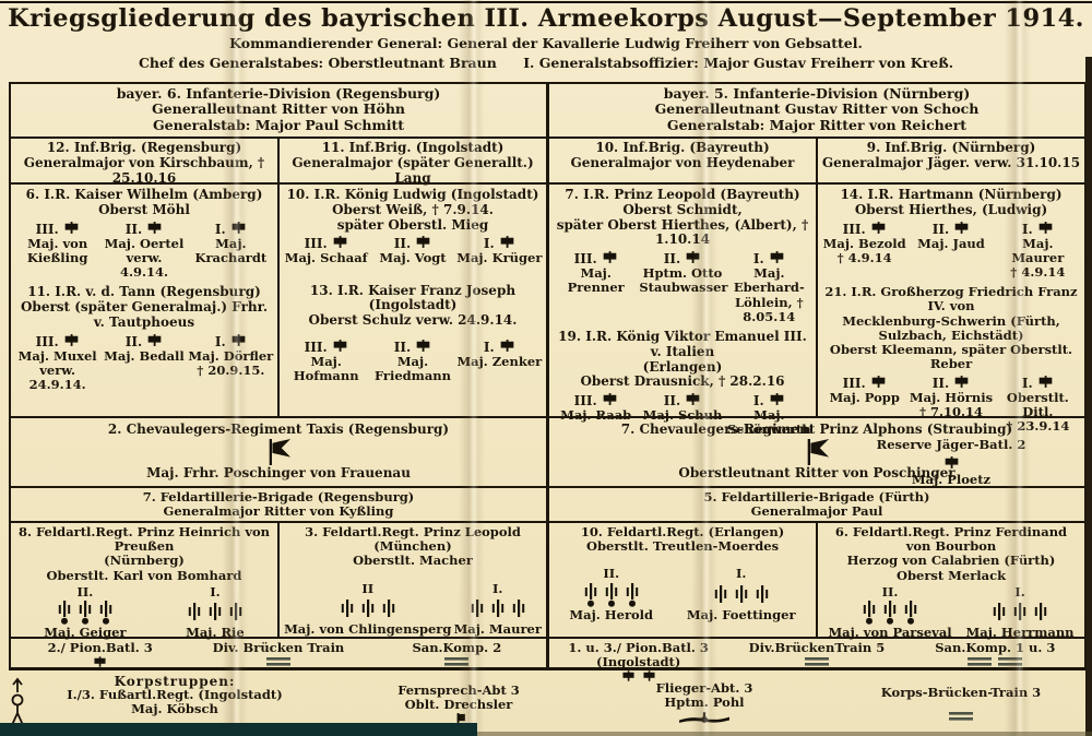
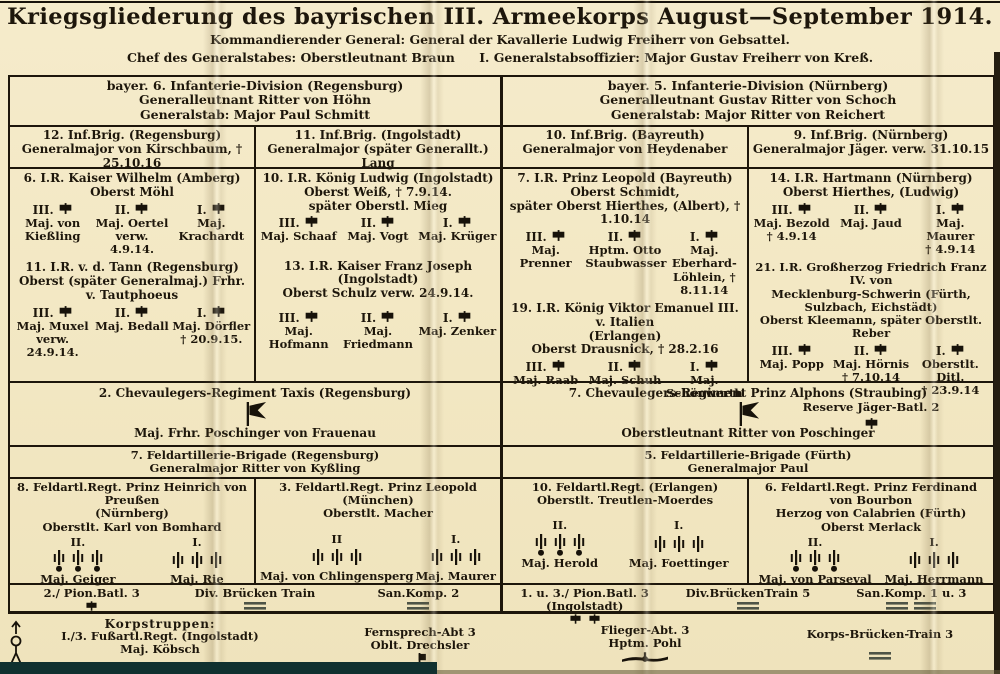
  Kriegsgliederu des bayrische III. Armeekorp August—September914.
  mmandierender General: Gral der Kavallerie Ludwig Fherr von Gebsattel.
  Chef des Gralstabes: Oberstleutnant Bn I. Generalstabsoffizierajor Gustav Freiherr von Kreß.
  bayer. 6. Infaie-Division (Regensburg)
  Generallant Ritter von Höhn
  Generals: Major Paul Schmitt
  bay 5. Infanterie-Division (Nürnberg)
  Geneleutnant Gustav Ritter von Schoch
  Gealstab: Major Ritter von Reichert
  12. Inf.Brig. (Regensbu
  Generalmajor von Kirschb, † 25.10.16
  11. Inf.Brig. (Ingodt)
  Generalmajor (spätererallt.) Lang
  10. Inf.Brig.yreuth)
  Generalmajor voeydenaber
  9. Inf.Brig. (Nürnb)
  Generalmajor Jäger. verw.10.15
  6. I.R. Kaiser Wilhelm (Amg)
  Oberst Möhl
  III.
  Maj. von Kießling
  II.
  Maj. Oertel
  verw. 4.9.14.
  11. I.R. v. d. Tann (Regensg)
  Oberst (später Generalmaj.hr. v. Tautphoeus
  III.
  Maj. Muxel
  verw. 24.9.14.
  II.
  Maj. Bedall
  Maj.fler
  10. I.R. König Ludwig (olstadt)
  Oberst Weiß, † 7..
  später Oberstl.
  III.
  Maj. Schaaf
  II.
  Maj. Vogt
  I.
  . Krüger
  13. I.R. Kaiser Franeph (Ingolstadt)
  Oberst Schulz verw.9.14.
  III.
  Maj. Hofmann
  II.
  Maj. Friedmann
  I.
  . Zenker
  7. I.R. Prinz Leop (Bayreuth)
  Oberst Scidt,
  später Oberst Hies, (Albert), † 1.10.
  III.
  Maj. Prenner
  II.
  I.
  Maj. Eberhard-
- Löhlein, † 8.05.14
+ Löhlein, † 8.11.14
  19. I.R. König Vik Emanuel III. v. Ital
  (Erlan)
  Oberst Drausni † 28.2.16
  III.
  Maj. Raab
  II.
  I.
  Maj. Schönwerth
  14. I.R. Hartmann (Nüerg)
  Oberst Hierthes, (Lug)
  III.
  Maj. Bezold
  † 4.9.14
  II.
  Maj. Jaud
  aj. urer
  .9.14
  21. I.R. Großherzog Fried Franz IV. von
  Mecklenburg-Schwerinrth, Sulzbach, Eichstä
  Oberst Kleemann, spätererstlt. Reber
  III.
  Maj. Popp
  II.
  Maj. Hörnis
  † 7.10.14
  rstlt. itl.
  Reserve Jäger-Bat
- Maj. Ploetz
  2. Chevaulegergiment Taxis (Regensburg)
  Maj. Frhr.chinger von Frauenau
  7. Chevauers-Regiment Prinz Alphons (Straubing
  Ostleutnant Ritter von Poschinger
  7. Feldartile-Brigade (Regensburg)
  Generalor Ritter von Kyßling
  Feldartillerie-Brigade (Fürth)
  Generalmajor Paul
  8. Feldartl.Regt. Prinz Heinr von Preußen
  (Nürnberg)
  Oberstlt. Karl von Bomh
  II.
  Maj. Geiger
  I.
  3. Feldartl.Regt. Prinzopold (München)
  Oberstlt. Mach
  II
  Maj. von Chlingensperg
  I.
  10. Feldartl.RegErlangen)
  Oberstlt. TreutMoerdes
  II.
  Maj. Herold
  I.
  Foettinger
  6. Feldartl.Regt. Prinz Fnand von Bourbon
  Herzog von Calabrienrth)
  Oberst Merlack
  II.
  Maj. von Parseval
  Maj.rmann
  2./ Pion.Batl. 3
  D Brücken Train
  San.K. 2
  1. u. 3./ Pion.Batl (Ingolstadt)
  Div.BrückenTrain 5
  San.Komp u. 3
  Korpstruppe
  I./3. Fußartl.Regt. (Intadt)
  Maj. Köbsch
  FernspreAbt 3
  Oblt. Dsler
  Korps-Brücken-Tr 3
